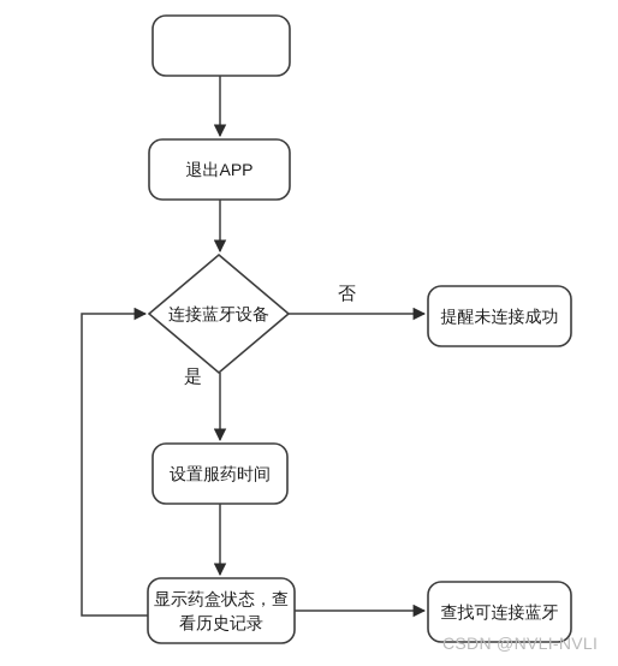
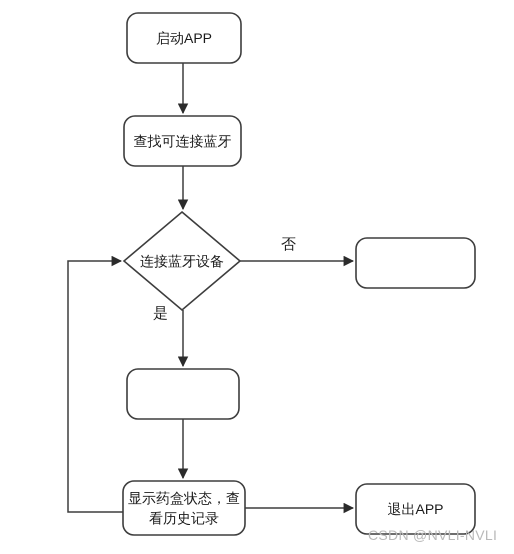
+ 启动APP
- 退出APP
+ 查找可连接蓝牙
  连接蓝牙设备
- 提醒未连接成功
- 设置服药时间
  显示药盒状态，查
  看历史记录
- 查找可连接蓝牙
+ 退出APP
  否
  是
  CSDN @NVLI-NVLI
